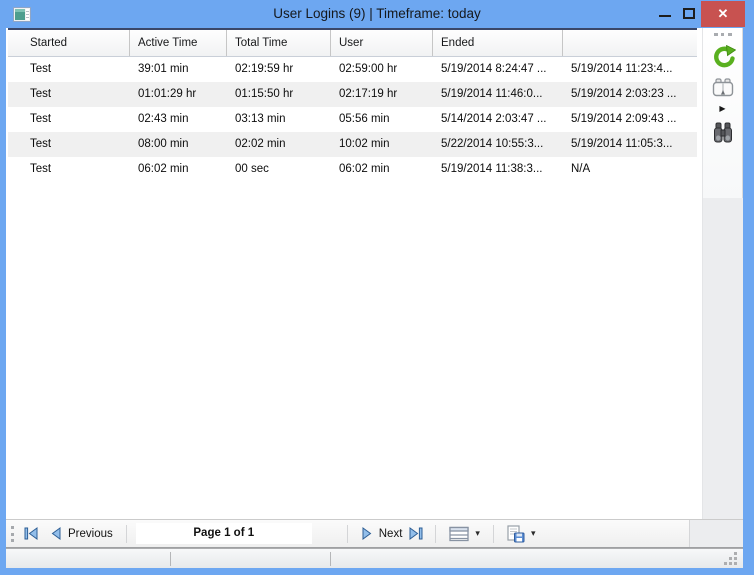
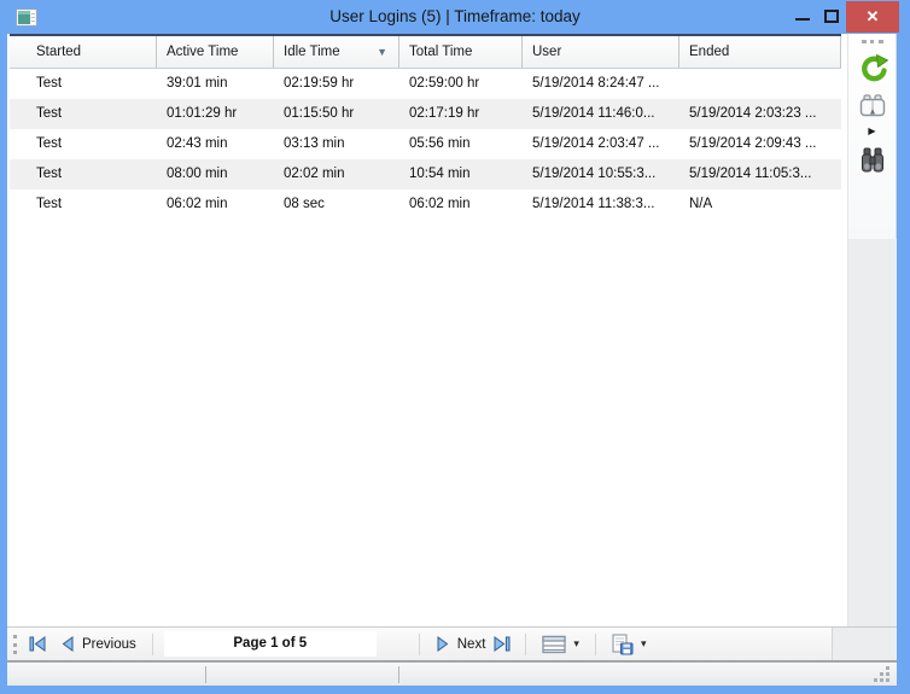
- User Logins (9) | Timeframe: today
+ User Logins (5) | Timeframe: today
  ✕
  Started
  Active Time
+ Idle Time
+ ▼
  Total Time
  User
  Ended
  Test
  39:01 min
  02:19:59 hr
  02:59:00 hr
  5/19/2014 8:24:47 ...
- 5/19/2014 11:23:4...
  Test
  01:01:29 hr
  01:15:50 hr
  02:17:19 hr
  5/19/2014 11:46:0...
  5/19/2014 2:03:23 ...
  Test
  02:43 min
  03:13 min
  05:56 min
- 5/14/2014 2:03:47 ...
+ 5/19/2014 2:03:47 ...
  5/19/2014 2:09:43 ...
  Test
  08:00 min
  02:02 min
- 10:02 min
+ 10:54 min
- 5/22/2014 10:55:3...
+ 5/19/2014 10:55:3...
  5/19/2014 11:05:3...
  Test
  06:02 min
- 00 sec
+ 08 sec
  06:02 min
  5/19/2014 11:38:3...
  N/A
  ▶
  Previous
- Page 1 of 1
+ Page 1 of 5
  Next
  ▾
  ▾
